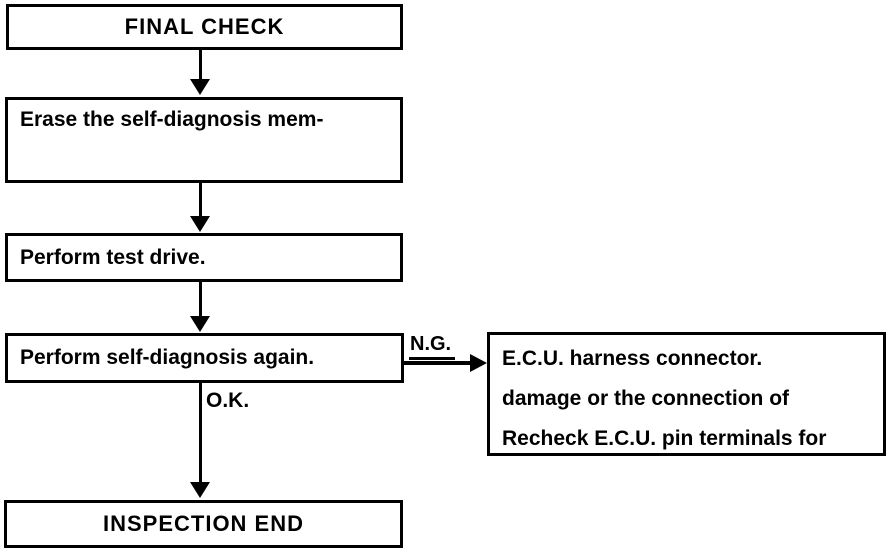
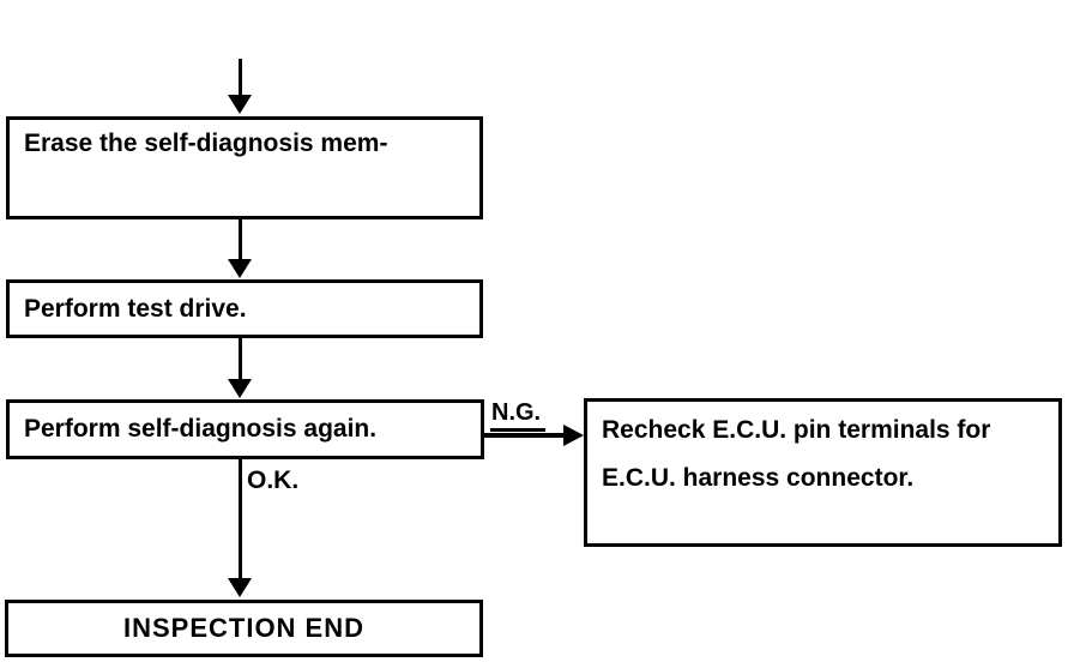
- FINAL CHECK
  Erase the self-diagnosis mem-
  Perform test drive.
  Perform self-diagnosis again.
  N.G.
- E.C.U. harness connector.
+ Recheck E.C.U. pin terminals for
- damage or the connection of
- Recheck E.C.U. pin terminals for
+ E.C.U. harness connector.
  O.K.
  INSPECTION END
